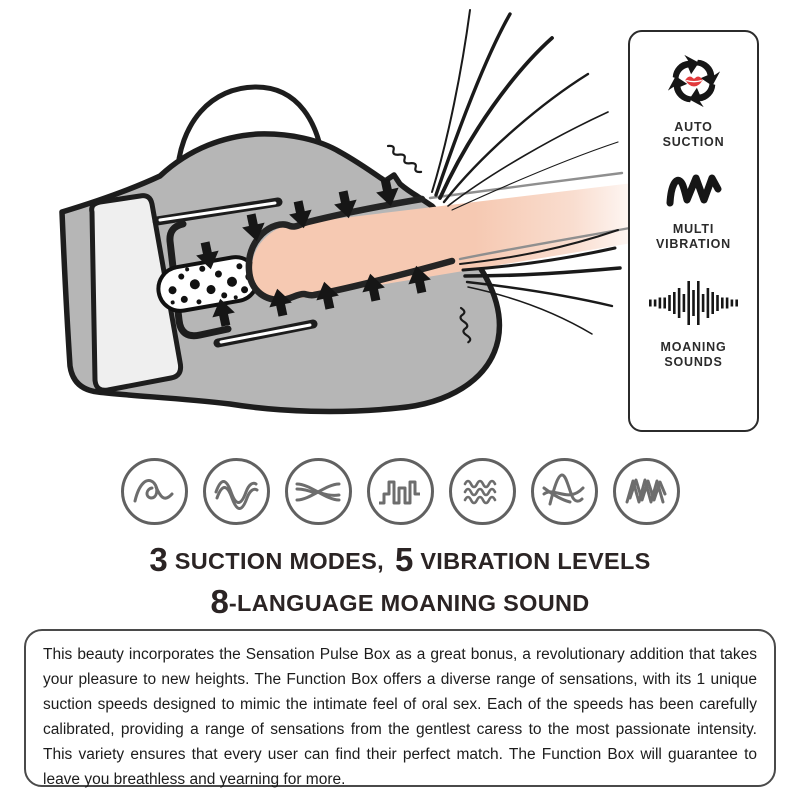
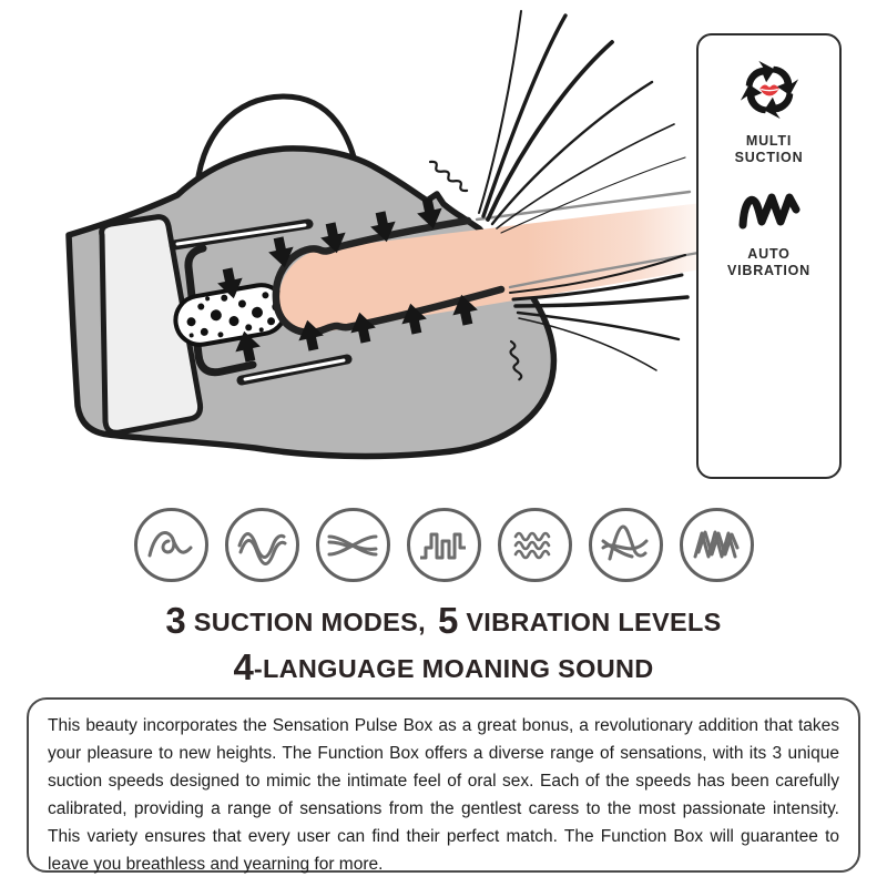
- AUTO
+ MULTI
  SUCTION
- MULTI
+ AUTO
  VIBRATION
- MOANING
- SOUNDS
  3 SUCTION MODES, 5 VIBRATION LEVELS
- 8-LANGUAGE MOANING SOUND
+ 4-LANGUAGE MOANING SOUND
- This beauty incorporates the Sensation Pulse Box as a great bonus, a revolutionary addition that takes your pleasure to new heights. The Function Box offers a diverse range of sensations, with its 1 unique suction speeds designed to mimic the intimate feel of oral sex. Each of the speeds has been carefully calibrated, providing a range of sensations from the gentlest caress to the most passionate intensity. This variety ensures that every user can find their perfect match. The Function Box will guarantee to leave you breathless and yearning for more.
+ This beauty incorporates the Sensation Pulse Box as a great bonus, a revolutionary addition that takes your pleasure to new heights. The Function Box offers a diverse range of sensations, with its 3 unique suction speeds designed to mimic the intimate feel of oral sex. Each of the speeds has been carefully calibrated, providing a range of sensations from the gentlest caress to the most passionate intensity. This variety ensures that every user can find their perfect match. The Function Box will guarantee to leave you breathless and yearning for more.
